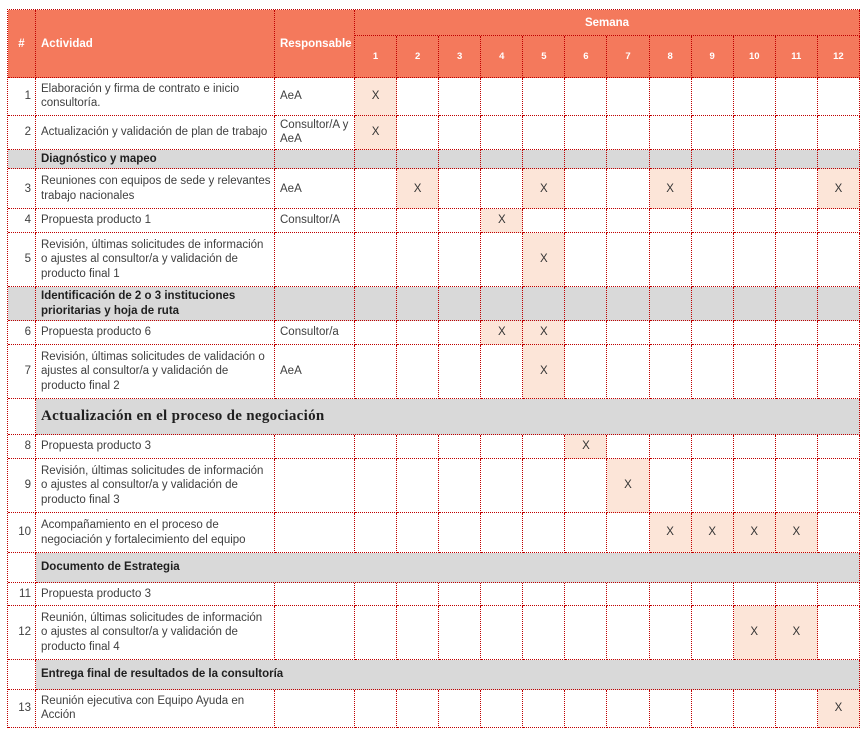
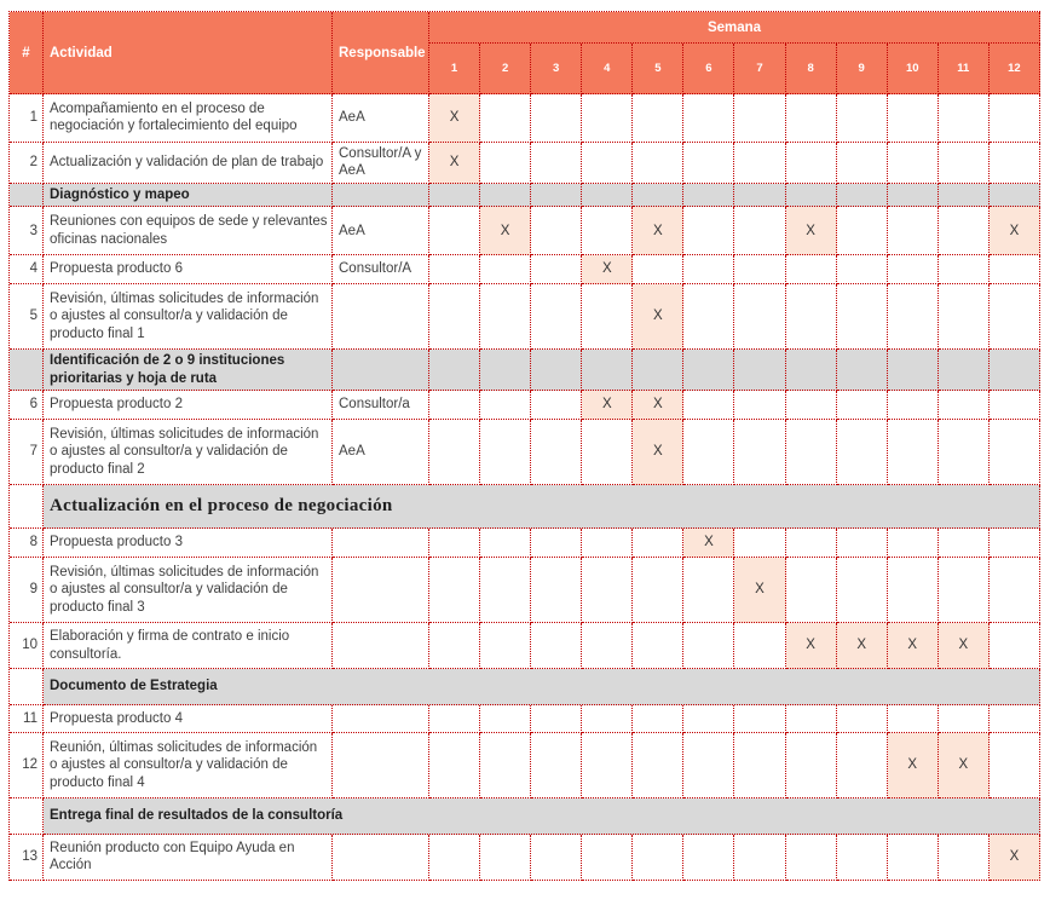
  #	Actividad	Responsable	Semana
  1	2	3	4	5	6	7	8	9	10	11	12
- 1	Elaboración y firma de contrato e inicio consultoría.	AeA	X
+ 1	Acompañamiento en el proceso de negociación y fortalecimiento del equipo	AeA	X
  2	Actualización y validación de plan de trabajo	Consultor/A y AeA	X
  	Diagnóstico y mapeo
- 3	Reuniones con equipos de sede y relevantes trabajo nacionales	AeA		X			X			X				X
+ 3	Reuniones con equipos de sede y relevantes oficinas nacionales	AeA		X			X			X				X
- 4	Propuesta producto 1	Consultor/A				X
+ 4	Propuesta producto 6	Consultor/A				X
  5	Revisión, últimas solicitudes de información o ajustes al consultor/a y validación de producto final 1						X
- 	Identificación de 2 o 3 instituciones prioritarias y hoja de ruta
+ 	Identificación de 2 o 9 instituciones prioritarias y hoja de ruta
- 6	Propuesta producto 6	Consultor/a				X	X
+ 6	Propuesta producto 2	Consultor/a				X	X
- 7	Revisión, últimas solicitudes de validación o ajustes al consultor/a y validación de producto final 2	AeA					X
+ 7	Revisión, últimas solicitudes de información o ajustes al consultor/a y validación de producto final 2	AeA					X
  	Actualización en el proceso de negociación
  8	Propuesta producto 3							X
  9	Revisión, últimas solicitudes de información o ajustes al consultor/a y validación de producto final 3								X
- 10	Acompañamiento en el proceso de negociación y fortalecimiento del equipo									X	X	X	X
+ 10	Elaboración y firma de contrato e inicio consultoría.									X	X	X	X
  	Documento de Estrategia
- 11	Propuesta producto 3
+ 11	Propuesta producto 4
  12	Reunión, últimas solicitudes de información o ajustes al consultor/a y validación de producto final 4											X	X
  	Entrega final de resultados de la consultoría
- 13	Reunión ejecutiva con Equipo Ayuda en Acción													X
+ 13	Reunión producto con Equipo Ayuda en Acción													X
